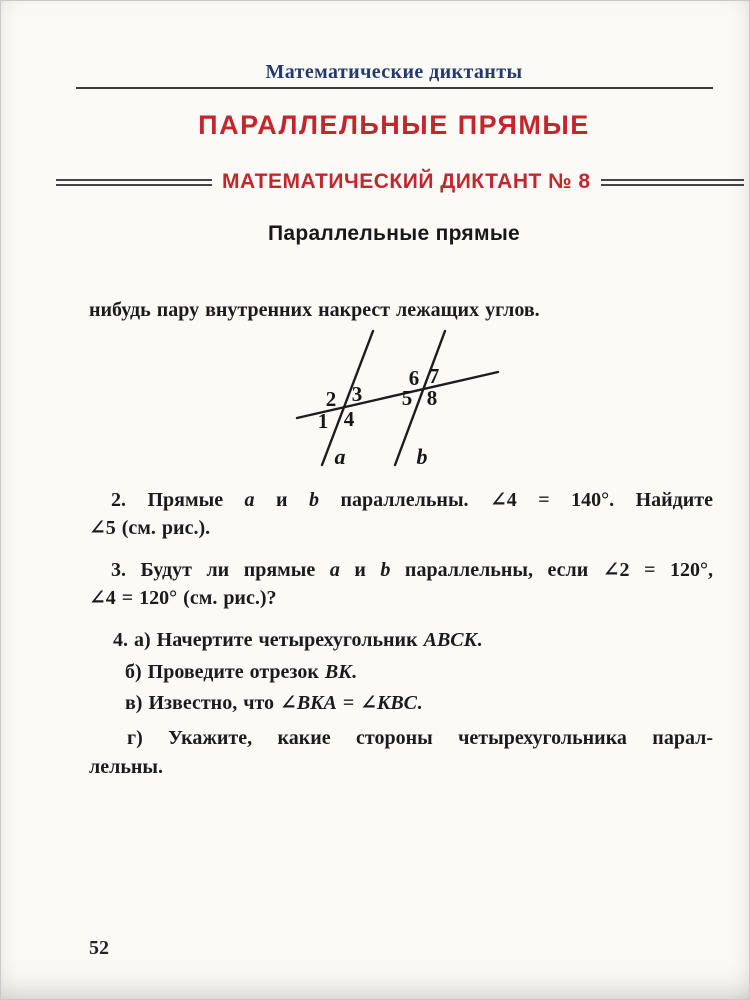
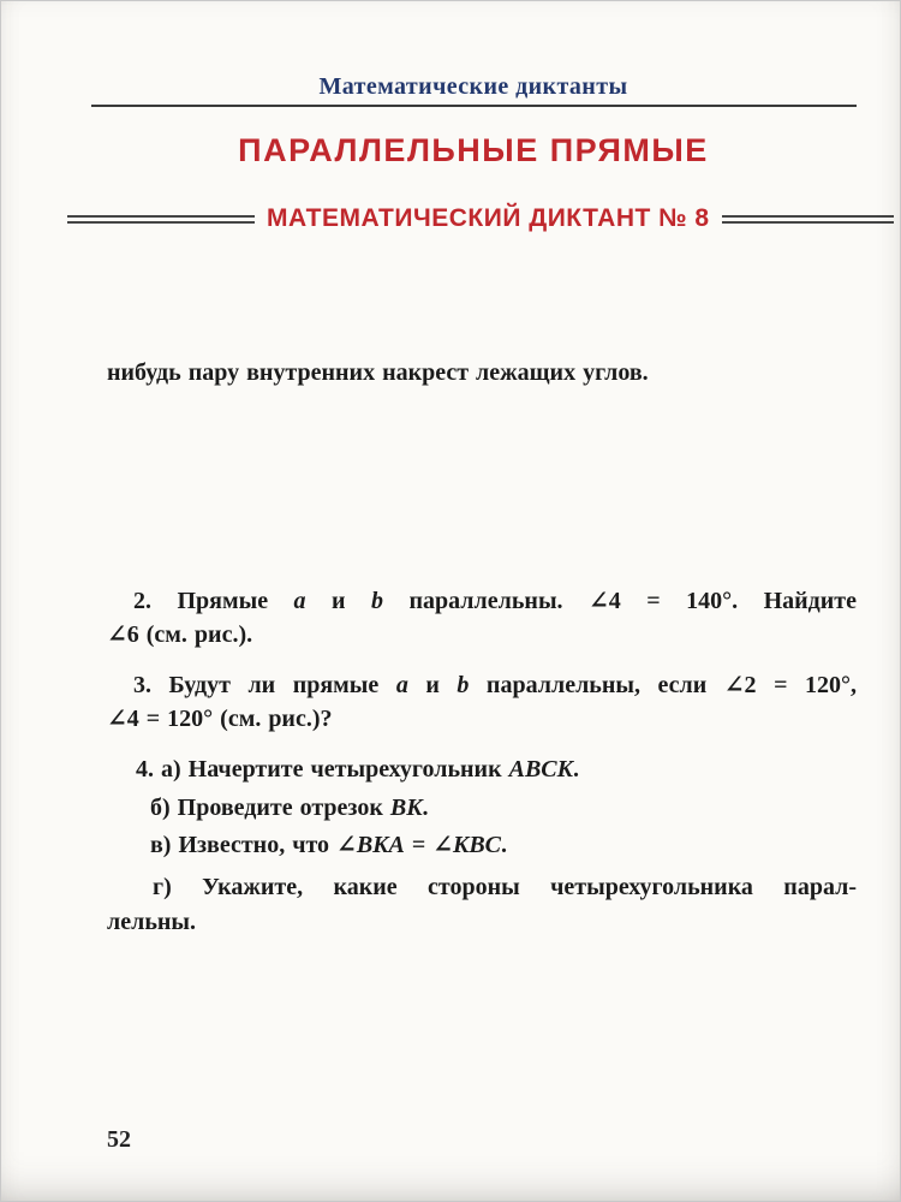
  Математические диктанты
  ПАРАЛЛЕЛЬНЫЕ ПРЯМЫЕ
  МАТЕМАТИЧЕСКИЙ ДИКТАНТ № 8
- Параллельные прямые
  нибудь пару внутренних накрест лежащих углов.
- 1
- 2
- 3
- 4
- 5
- 6
- 7
- 8
- a
- b
  2. Прямые a и b параллельны. ∠4 = 140°. Найдите
- ∠5 (см. рис.).
+ ∠6 (см. рис.).
  3. Будут ли прямые a и b параллельны, если ∠2 = 120°,
  ∠4 = 120° (см. рис.)?
  4. а) Начертите четырехугольник ABCK.
  б) Проведите отрезок BK.
  в) Известно, что ∠BKA = ∠KBC.
  г) Укажите, какие стороны четырехугольника парал-
  лельны.
  52
